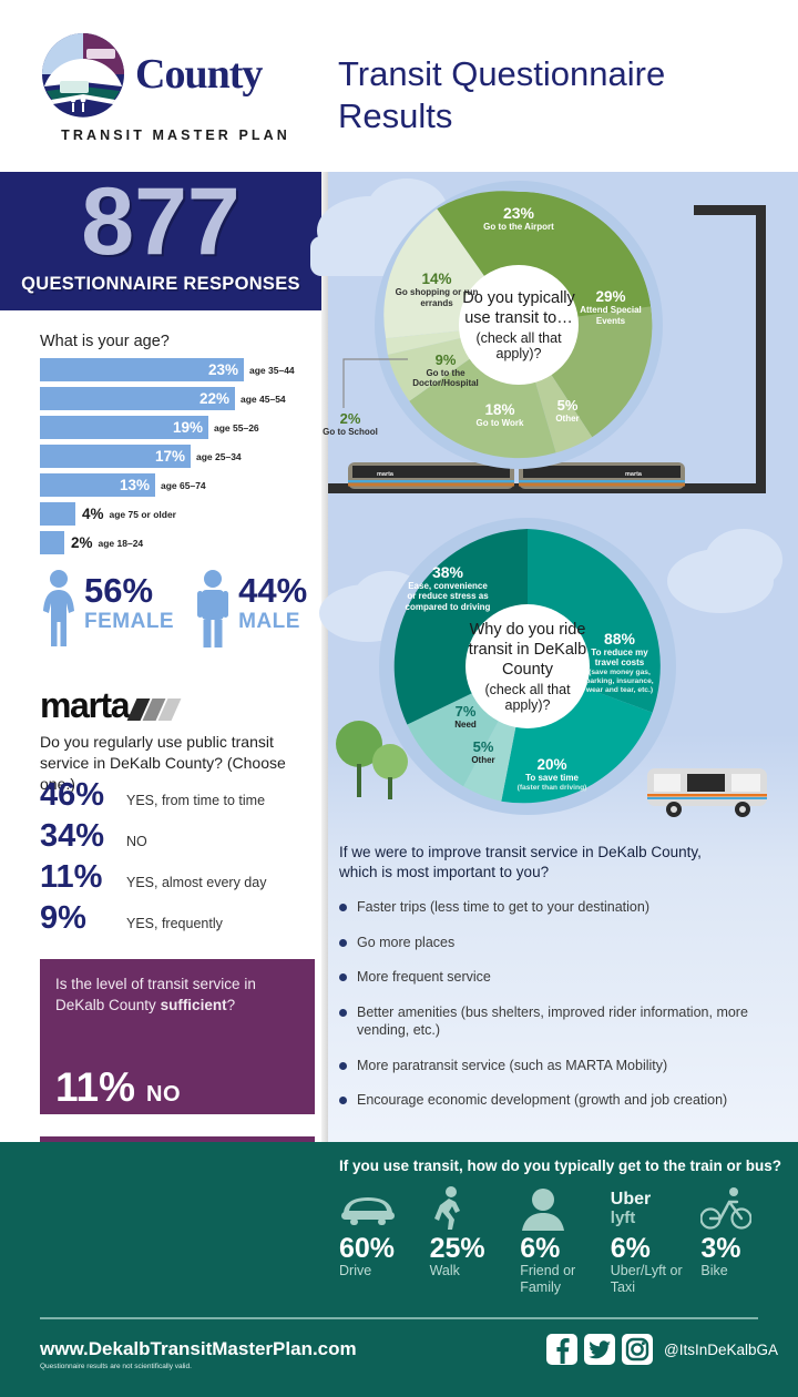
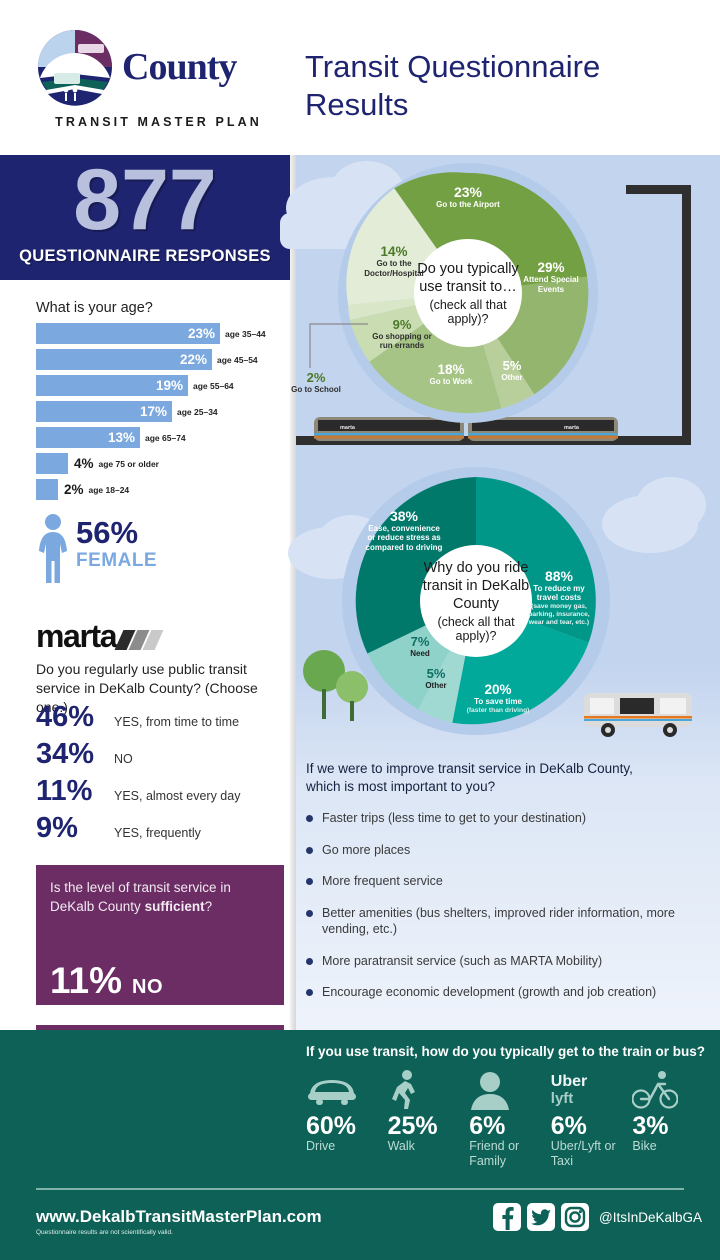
  County
  TRANSIT MASTER PLAN
  Transit Questionnaire Results
  877
  QUESTIONNAIRE RESPONSES
  What is your age?
  23%
  age 35–44
  22%
  age 45–54
  19%
- age 55–26
+ age 55–64
  17%
  age 25–34
  13%
  age 65–74
  4%
  age 75 or older
  2%
  age 18–24
  56%
  FEMALE
- 44%
- MALE
  marta
  Do you regularly use public transit service in DeKalb County? (Choose one.)
  46%
  YES, from time to time
  34%
  NO
  11%
  YES, almost every day
  9%
  YES, frequently
  Is the level of transit service in DeKalb County sufficient?
  11%
  NO
  Do you typically use transit to…
  (check all that apply)?
  23%
  Go to the Airport
  29%
  Attend Special Events
  5%
  Other
  18%
  Go to Work
  9%
- Go to the Doctor/Hospital
+ Go shopping or run errands
  14%
- Go shopping or run errands
+ Go to the Doctor/Hospital
  2%
  Go to School
  Why do you ride transit in DeKalb County
  (check all that apply)?
  38%
  Ease, convenience or reduce stress as compared to driving
  88%
  To reduce my travel costs
  20%
  To save time
  5%
  Other
  7%
  Need
  If we were to improve transit service in DeKalb County, which is most important to you?
  Faster trips (less time to get to your destination)
  Go more places
  More frequent service
  Better amenities (bus shelters, improved rider information, more vending, etc.)
  More paratransit service (such as MARTA Mobility)
  Encourage economic development (growth and job creation)
  If you use transit, how do you typically get to the train or bus?
  60%
  Drive
  25%
  Walk
  6%
  Friend or Family
  Uber
  lyft
  6%
  Uber/Lyft or Taxi
  3%
  Bike
  www.DekalbTransitMasterPlan.com
  @ItsInDeKalbGA
